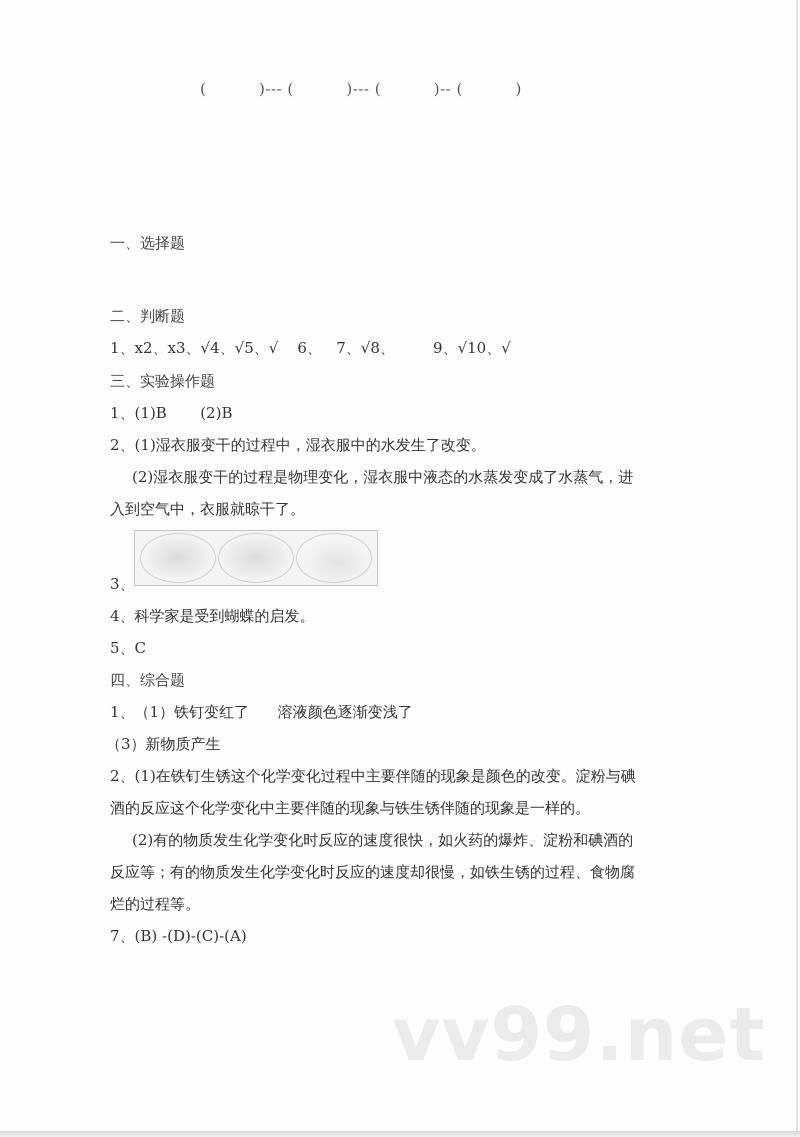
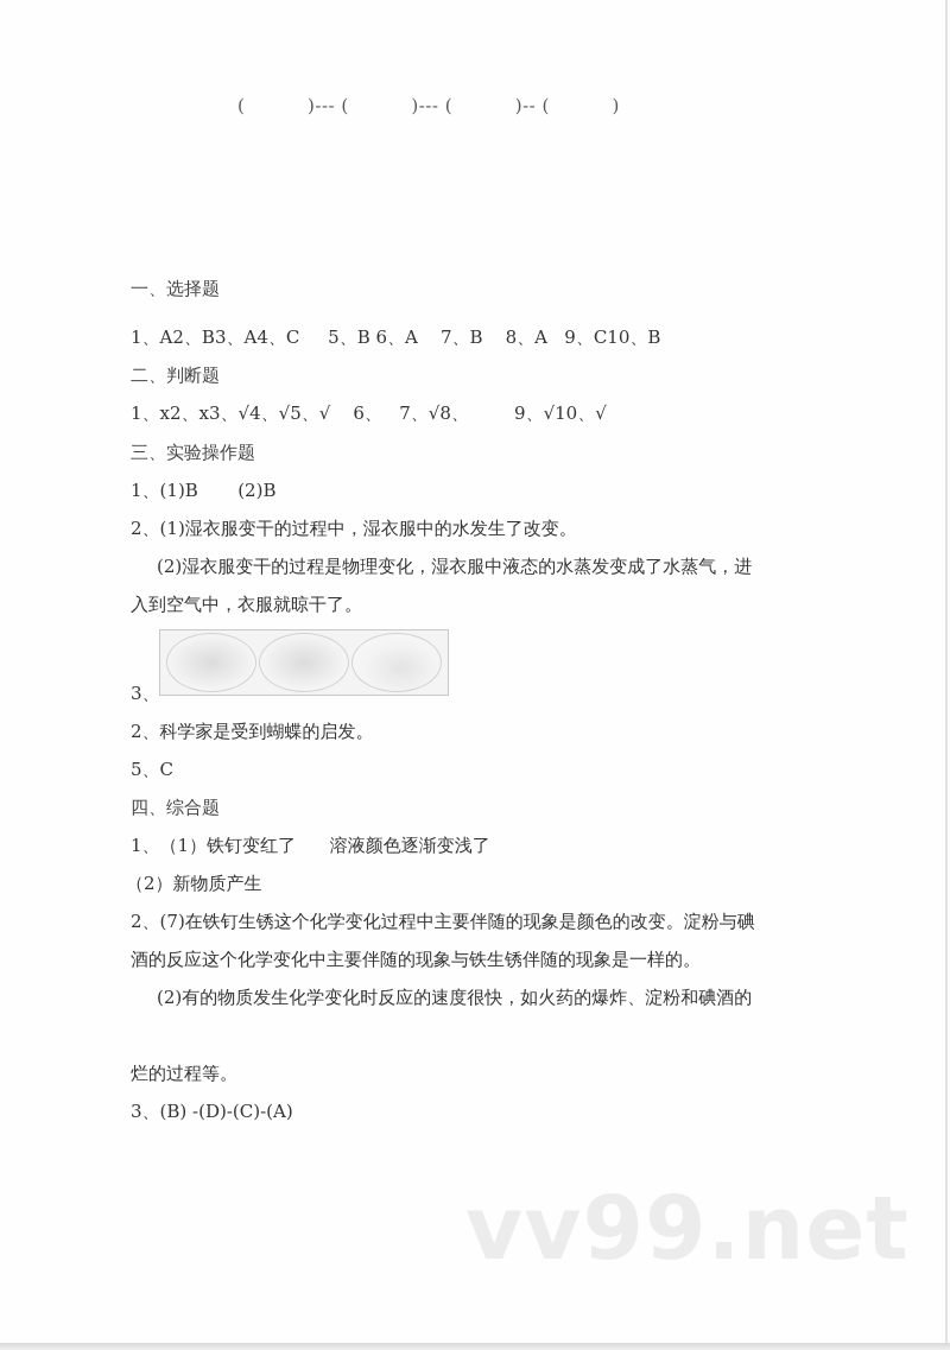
  ( )--- ( )--- ( )-- ( )
  一、选择题
+ 1、A2、B3、A4、C 5、B 6、A 7、B 8、A 9、C10、B
  二、判断题
  1、x2、x3、√4、√5、√ 6、 7、√8、 9、√10、√
  三、实验操作题
  1、(1)B (2)B
  2、(1)湿衣服变干的过程中，湿衣服中的水发生了改变。
  (2)湿衣服变干的过程是物理变化，湿衣服中液态的水蒸发变成了水蒸气，进
  入到空气中，衣服就晾干了。
  3、
- 4、科学家是受到蝴蝶的启发。
+ 2、科学家是受到蝴蝶的启发。
  5、C
  四、综合题
  1、（1）铁钉变红了 溶液颜色逐渐变浅了
- （3）新物质产生
+ （2）新物质产生
- 2、(1)在铁钉生锈这个化学变化过程中主要伴随的现象是颜色的改变。淀粉与碘
+ 2、(7)在铁钉生锈这个化学变化过程中主要伴随的现象是颜色的改变。淀粉与碘
  酒的反应这个化学变化中主要伴随的现象与铁生锈伴随的现象是一样的。
  (2)有的物质发生化学变化时反应的速度很快，如火药的爆炸、淀粉和碘酒的
- 反应等；有的物质发生化学变化时反应的速度却很慢，如铁生锈的过程、食物腐
  烂的过程等。
- 7、(B) -(D)-(C)-(A)
+ 3、(B) -(D)-(C)-(A)
